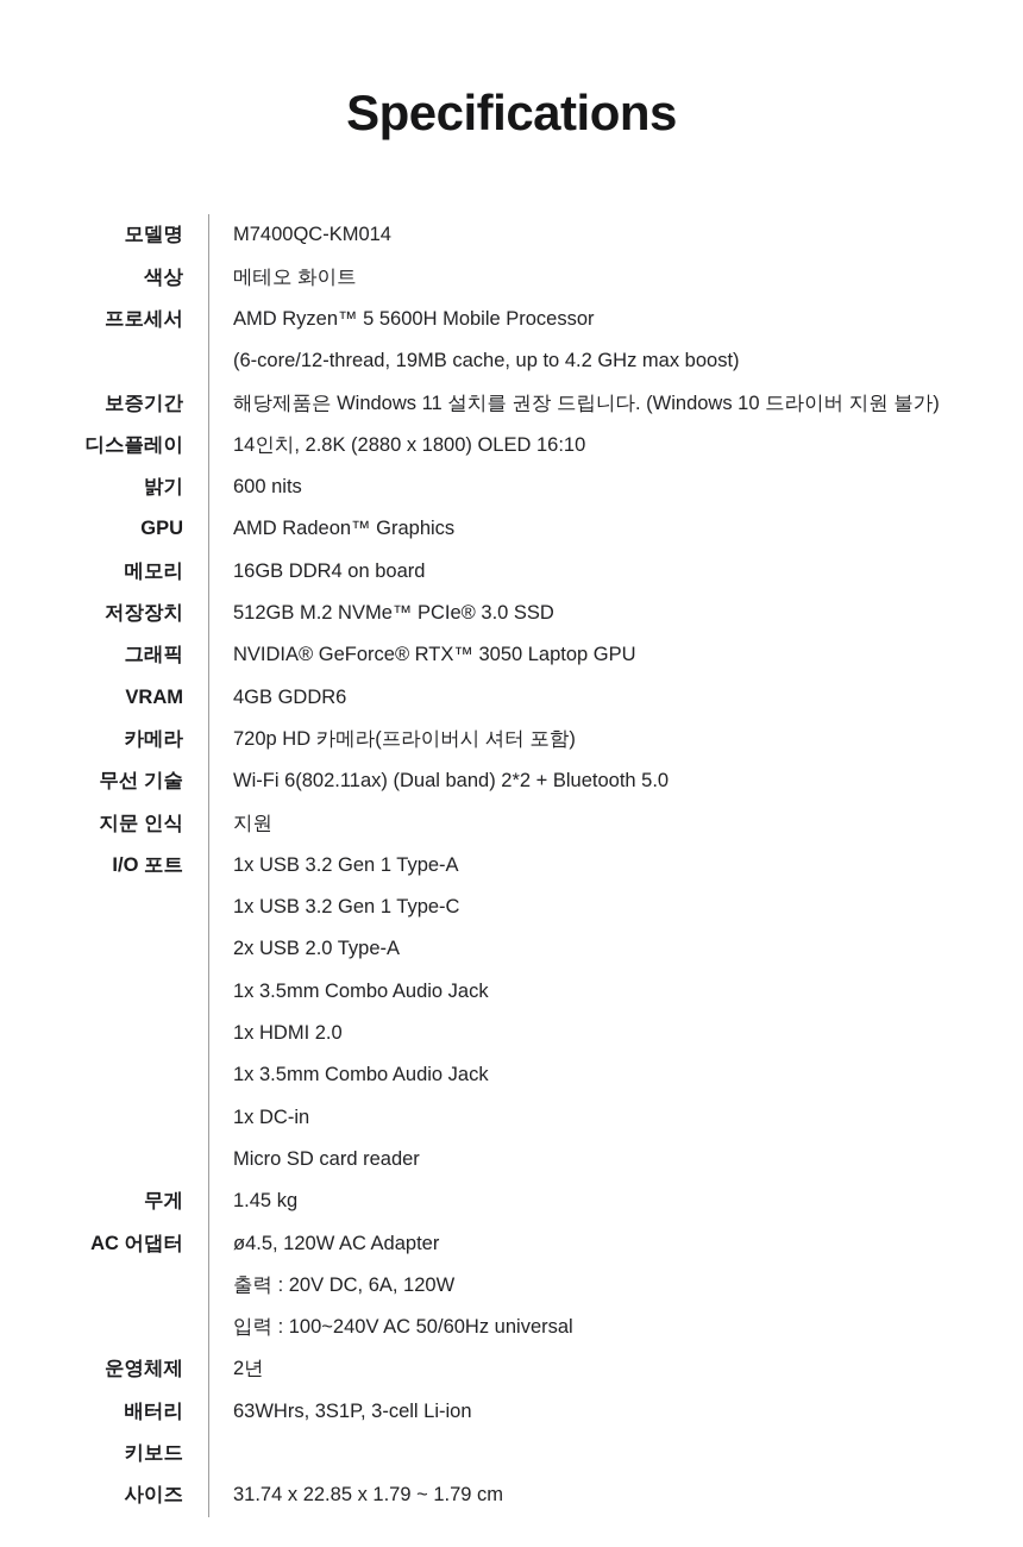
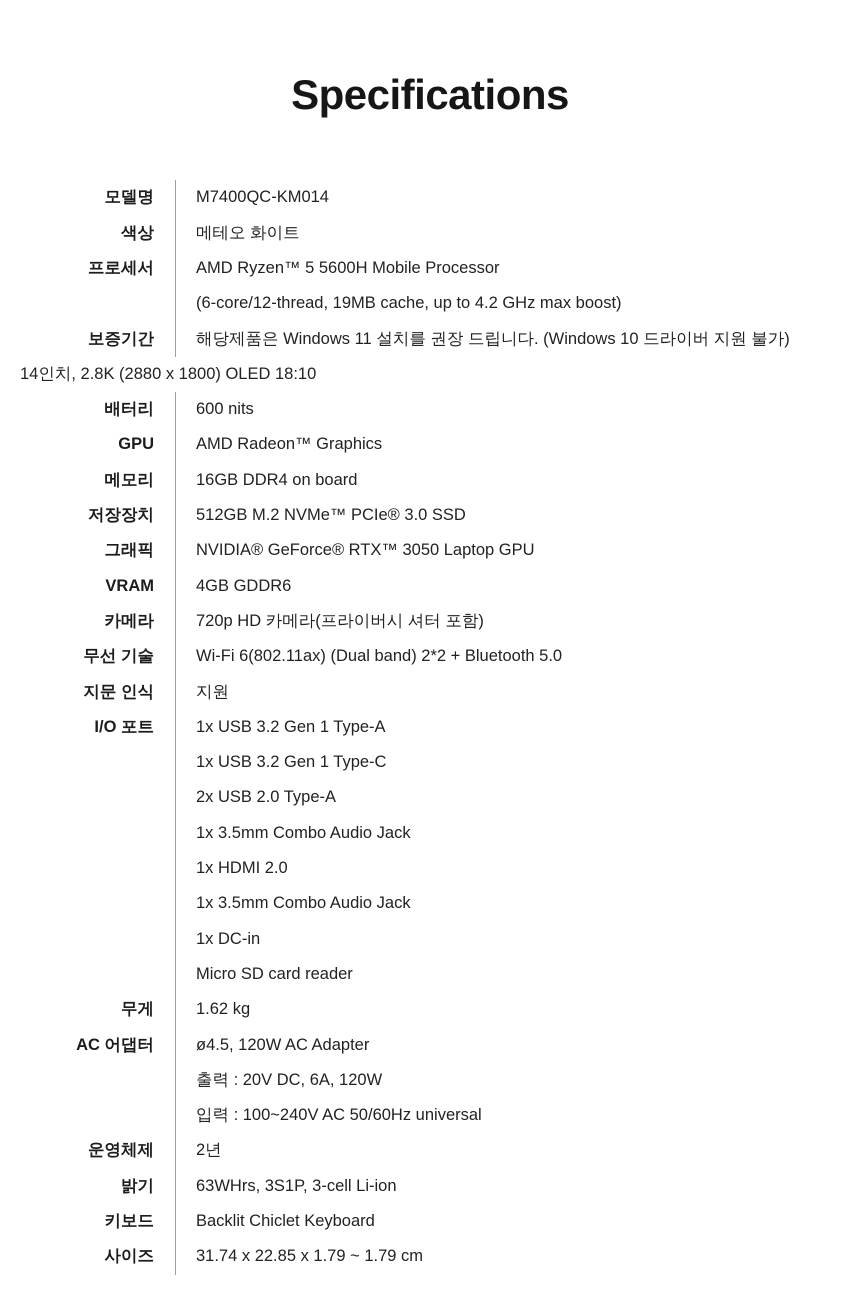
  Specifications
  모델명
  M7400QC-KM014
  색상
  메테오 화이트
  프로세서
  AMD Ryzen™ 5 5600H Mobile Processor
  (6-core/12-thread, 19MB cache, up to 4.2 GHz max boost)
  보증기간
  해당제품은 Windows 11 설치를 권장 드립니다. (Windows 10 드라이버 지원 불가)
- 디스플레이
- 14인치, 2.8K (2880 x 1800) OLED 16:10
+ 14인치, 2.8K (2880 x 1800) OLED 18:10
- 밝기
+ 배터리
  600 nits
  GPU
  AMD Radeon™ Graphics
  메모리
  16GB DDR4 on board
  저장장치
  512GB M.2 NVMe™ PCIe® 3.0 SSD
  그래픽
  NVIDIA® GeForce® RTX™ 3050 Laptop GPU
  VRAM
  4GB GDDR6
  카메라
  720p HD 카메라(프라이버시 셔터 포함)
  무선 기술
  Wi-Fi 6(802.11ax) (Dual band) 2*2 + Bluetooth 5.0
  지문 인식
  지원
  I/O 포트
  1x USB 3.2 Gen 1 Type-A
  1x USB 3.2 Gen 1 Type-C
  2x USB 2.0 Type-A
  1x 3.5mm Combo Audio Jack
  1x HDMI 2.0
  1x 3.5mm Combo Audio Jack
  1x DC-in
  Micro SD card reader
  무게
- 1.45 kg
+ 1.62 kg
  AC 어댑터
  ø4.5, 120W AC Adapter
  출력 : 20V DC, 6A, 120W
  입력 : 100~240V AC 50/60Hz universal
  운영체제
  2년
- 배터리
+ 밝기
  63WHrs, 3S1P, 3-cell Li-ion
  키보드
+ Backlit Chiclet Keyboard
  사이즈
  31.74 x 22.85 x 1.79 ~ 1.79 cm
